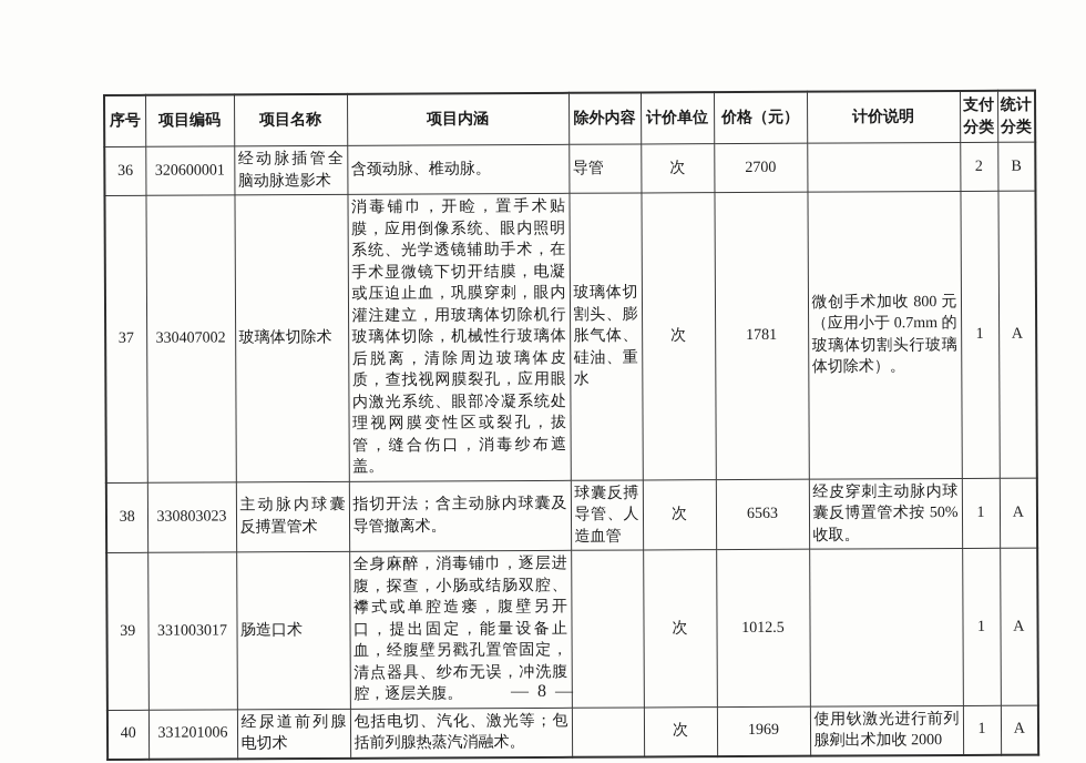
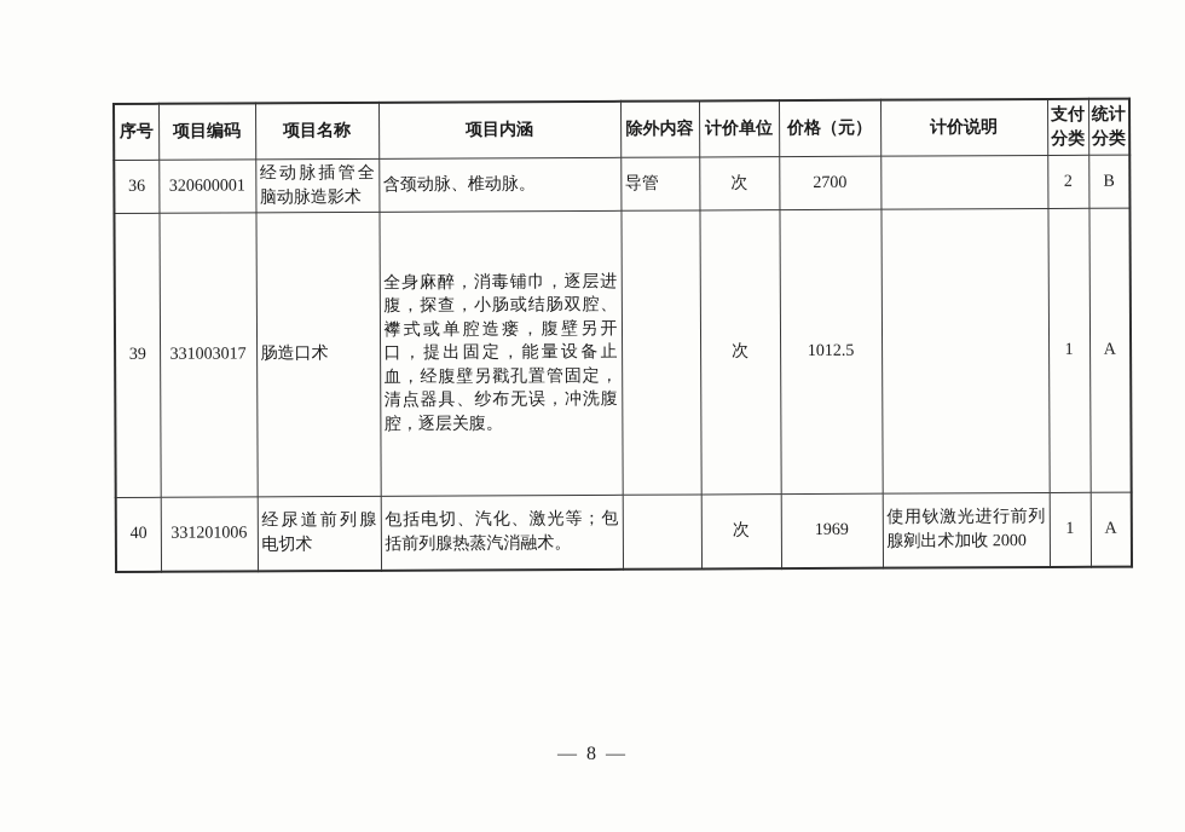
  序号	项目编码	项目名称	项目内涵	除外内容	计价单位	价格（元）	计价说明	支付分类	统计分类
  36	320600001	经动脉插管全脑动脉造影术	含颈动脉、椎动脉。	导管	次	2700		2	B
- 37	330407002	玻璃体切除术	消毒铺巾，开睑，置手术贴膜，应用倒像系统、眼内照明系统、光学透镜辅助手术，在手术显微镜下切开结膜，电凝或压迫止血，巩膜穿刺，眼内灌注建立，用玻璃体切除机行玻璃体切除，机械性行玻璃体后脱离，清除周边玻璃体皮质，查找视网膜裂孔，应用眼内激光系统、眼部冷凝系统处理视网膜变性区或裂孔，拔管，缝合伤口，消毒纱布遮盖。	玻璃体切割头、膨胀气体、硅油、重水	次	1781	微创手术加收 800 元（应用小于 0.7mm 的玻璃体切割头行玻璃体切除术）。	1	A
- 38	330803023	主动脉内球囊反搏置管术	指切开法；含主动脉内球囊及导管撤离术。	球囊反搏导管、人造血管	次	6563	经皮穿刺主动脉内球囊反博置管术按 50% 收取。	1	A
  39	331003017	肠造口术	全身麻醉，消毒铺巾，逐层进腹，探查，小肠或结肠双腔、襻式或单腔造瘘，腹壁另开口，提出固定，能量设备止血，经腹壁另戳孔置管固定，清点器具、纱布无误，冲洗腹腔，逐层关腹。		次	1012.5		1	A
  40	331201006	经尿道前列腺电切术	包括电切、汽化、激光等；包括前列腺热蒸汽消融术。		次	1969	使用钬激光进行前列腺剜出术加收 2000	1	A
  — 8 —
